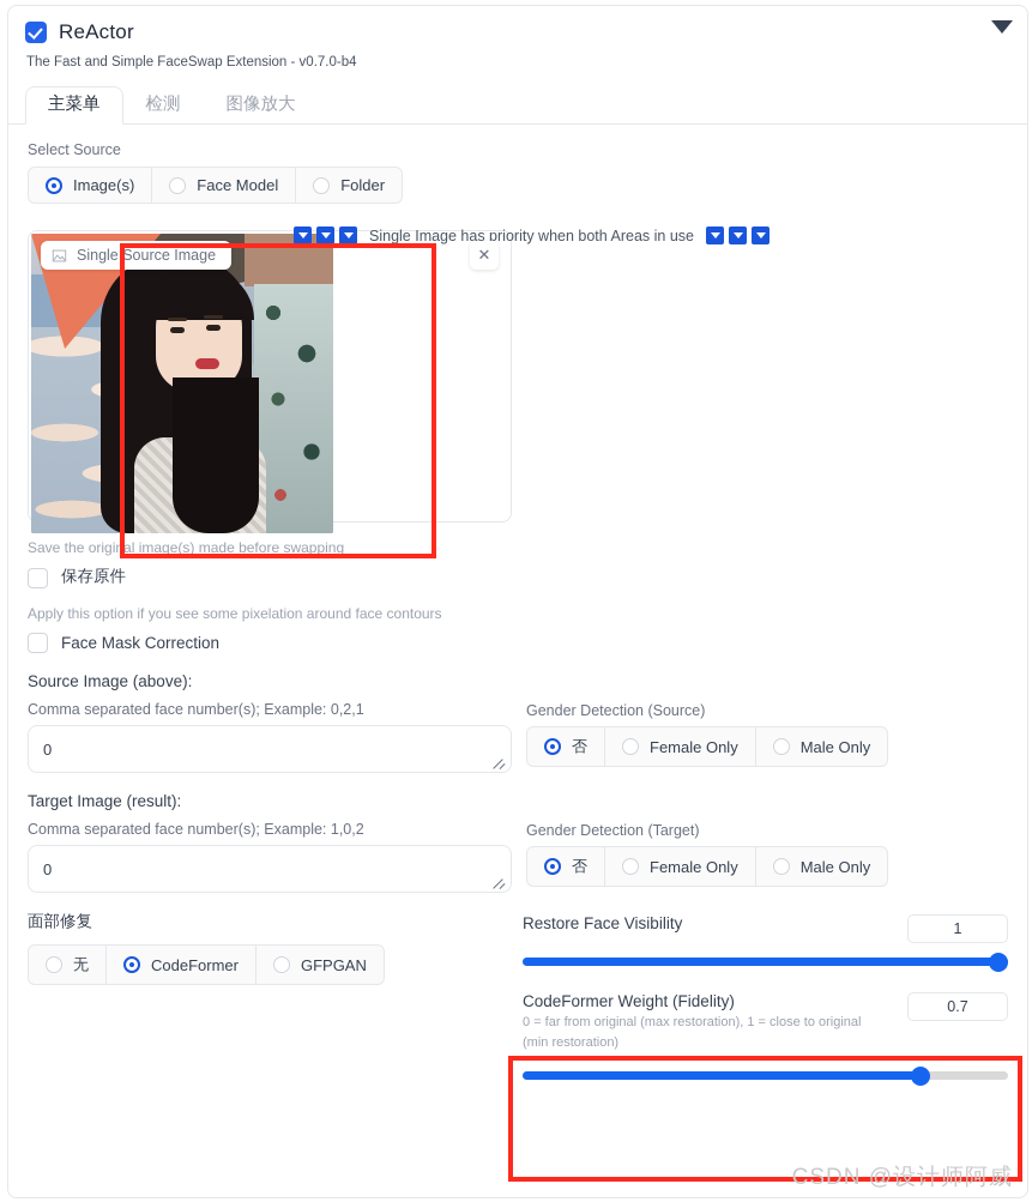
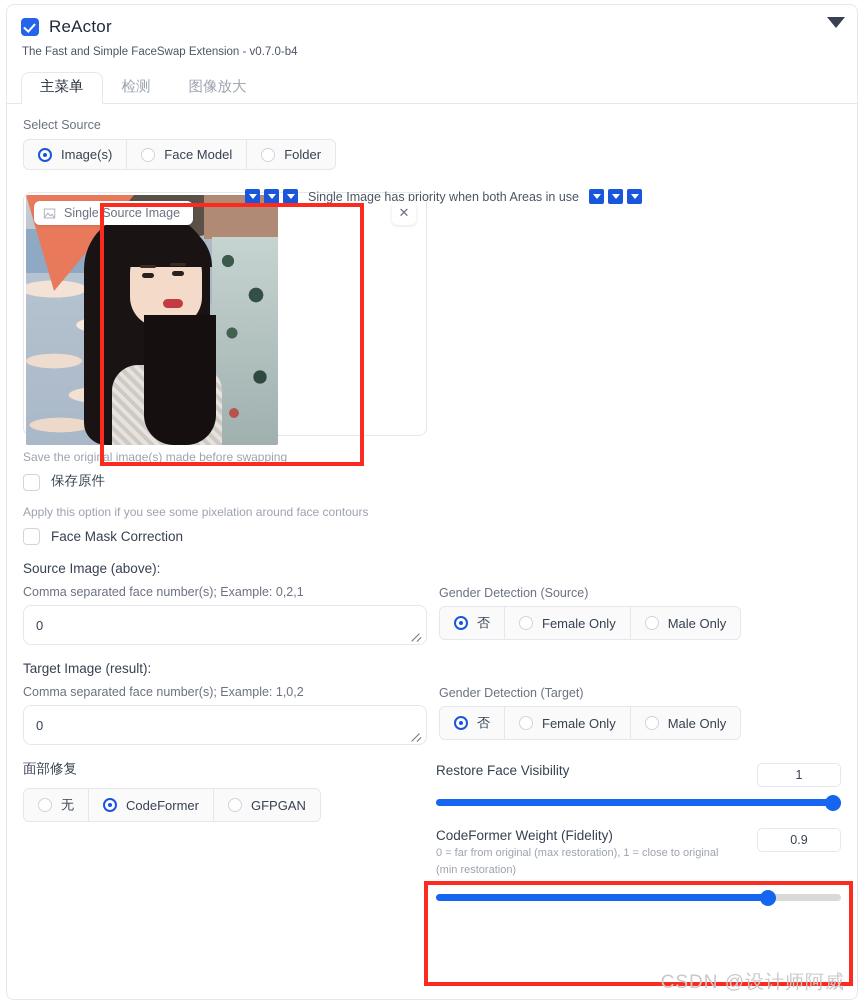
  ReActor
  The Fast and Simple FaceSwap Extension - v0.7.0-b4
  主菜单
  检测
  图像放大
  Select Source
  Image(s)
  Face Model
  Folder
  Single Image has priority when both Areas in use
  Single Source Image
  ✕
  Save the original image(s) made before swapping
  保存原件
  Apply this option if you see some pixelation around face contours
  Face Mask Correction
  Source Image (above):
  Comma separated face number(s); Example: 0,2,1
  0
  Gender Detection (Source)
  否
  Female Only
  Male Only
  Target Image (result):
  Comma separated face number(s); Example: 1,0,2
  0
  Gender Detection (Target)
  否
  Female Only
  Male Only
  面部修复
  无
  CodeFormer
  GFPGAN
  Restore Face Visibility
  1
  CodeFormer Weight (Fidelity)
  0 = far from original (max restoration), 1 = close to original (min restoration)
- 0.7
+ 0.9
  CSDN @设计师阿威
